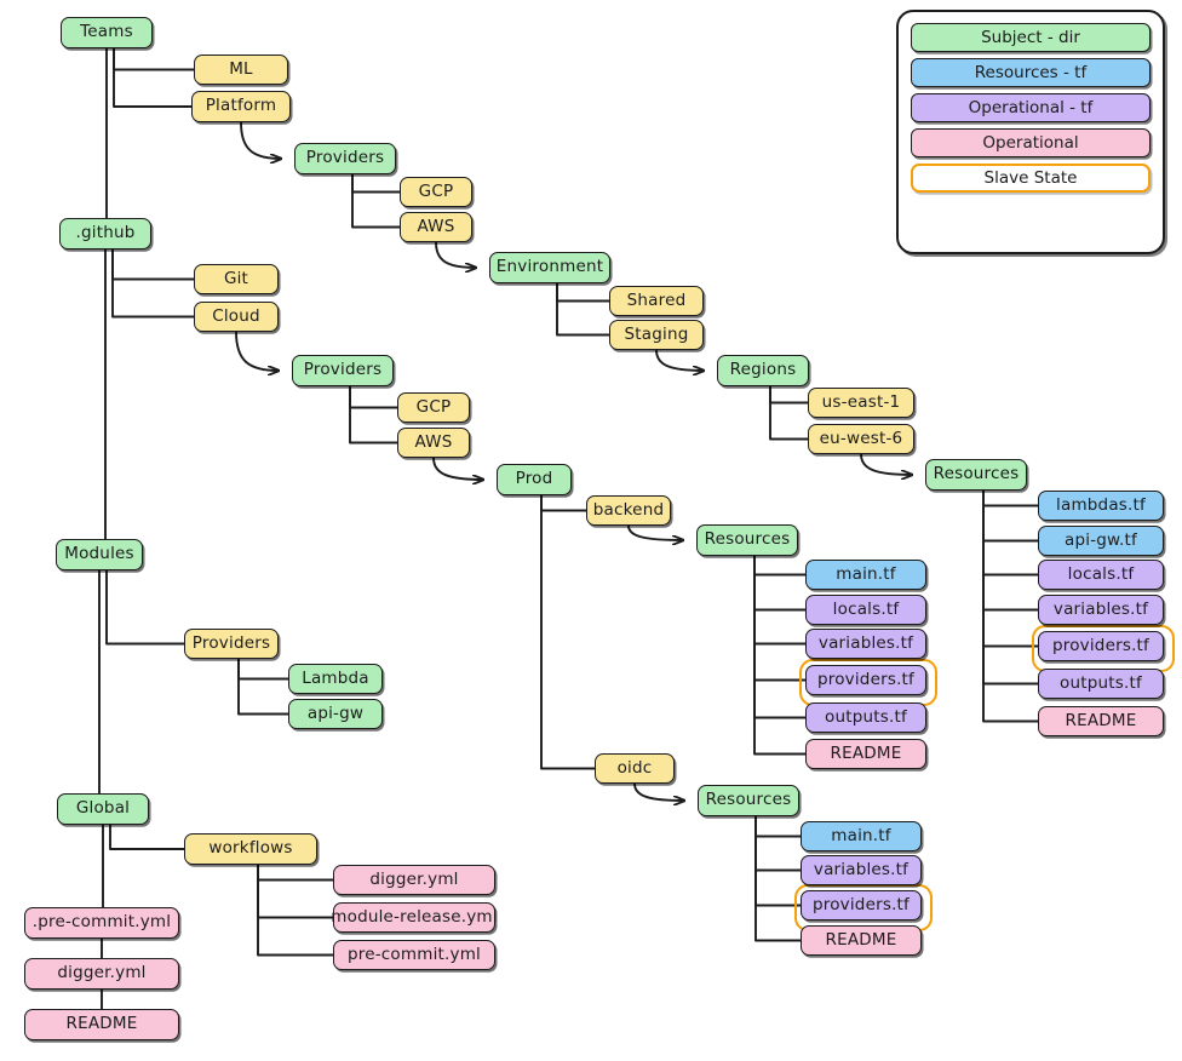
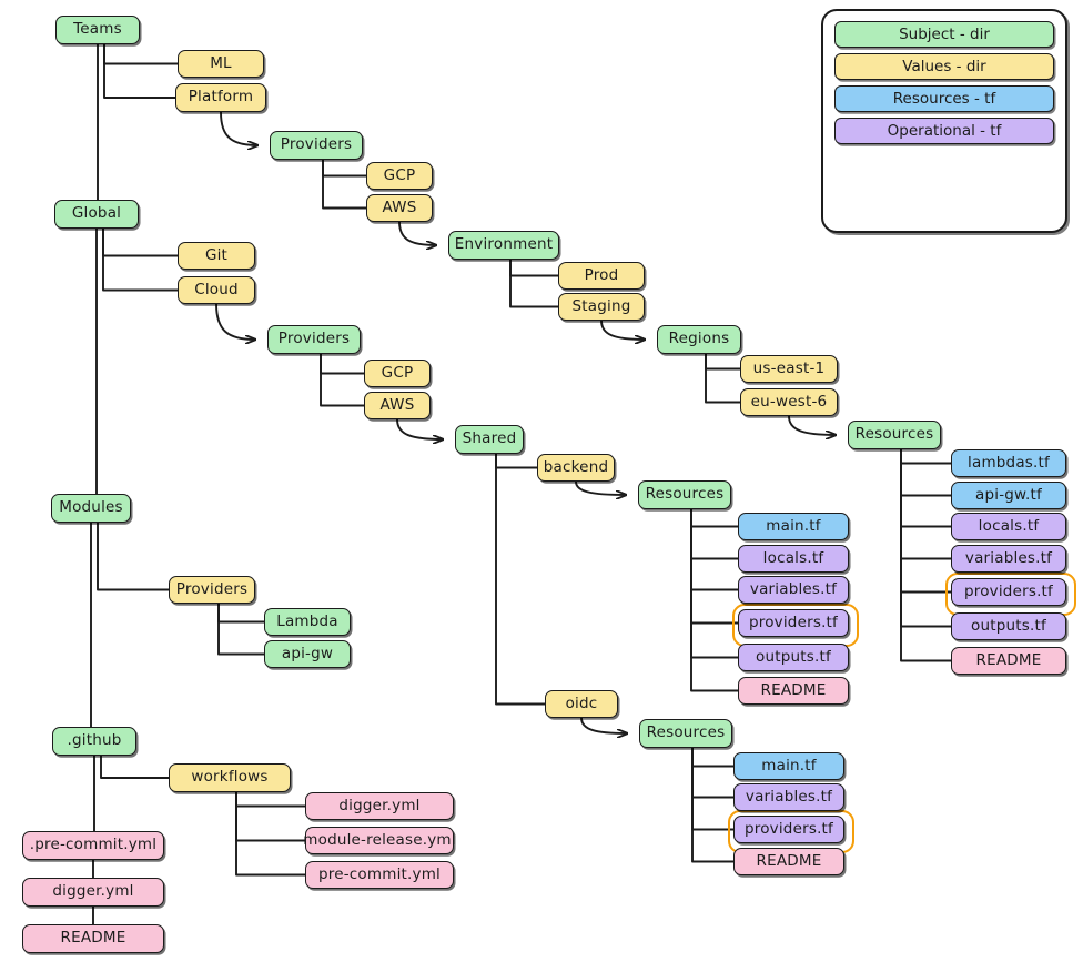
  Teams
  ML
  Platform
  Providers
  GCP
  AWS
- .github
+ Global
  Git
  Cloud
  Environment
- Shared
+ Prod
  Staging
  Providers
  GCP
  AWS
  Regions
  us-east-1
  eu-west-6
- Prod
+ Shared
  Resources
  lambdas.tf
  api-gw.tf
  locals.tf
  variables.tf
  providers.tf
  outputs.tf
  README
  backend
  Resources
  main.tf
  locals.tf
  variables.tf
  providers.tf
  outputs.tf
  README
  oidc
  Resources
  main.tf
  variables.tf
  providers.tf
  README
  Modules
  Providers
  Lambda
  api-gw
- Global
+ .github
  workflows
  digger.yml
  module-release.yml
  pre-commit.yml
  .pre-commit.yml
  digger.yml
  README
  Subject - dir
+ Values - dir
  Resources - tf
  Operational - tf
- Operational
- Slave State
